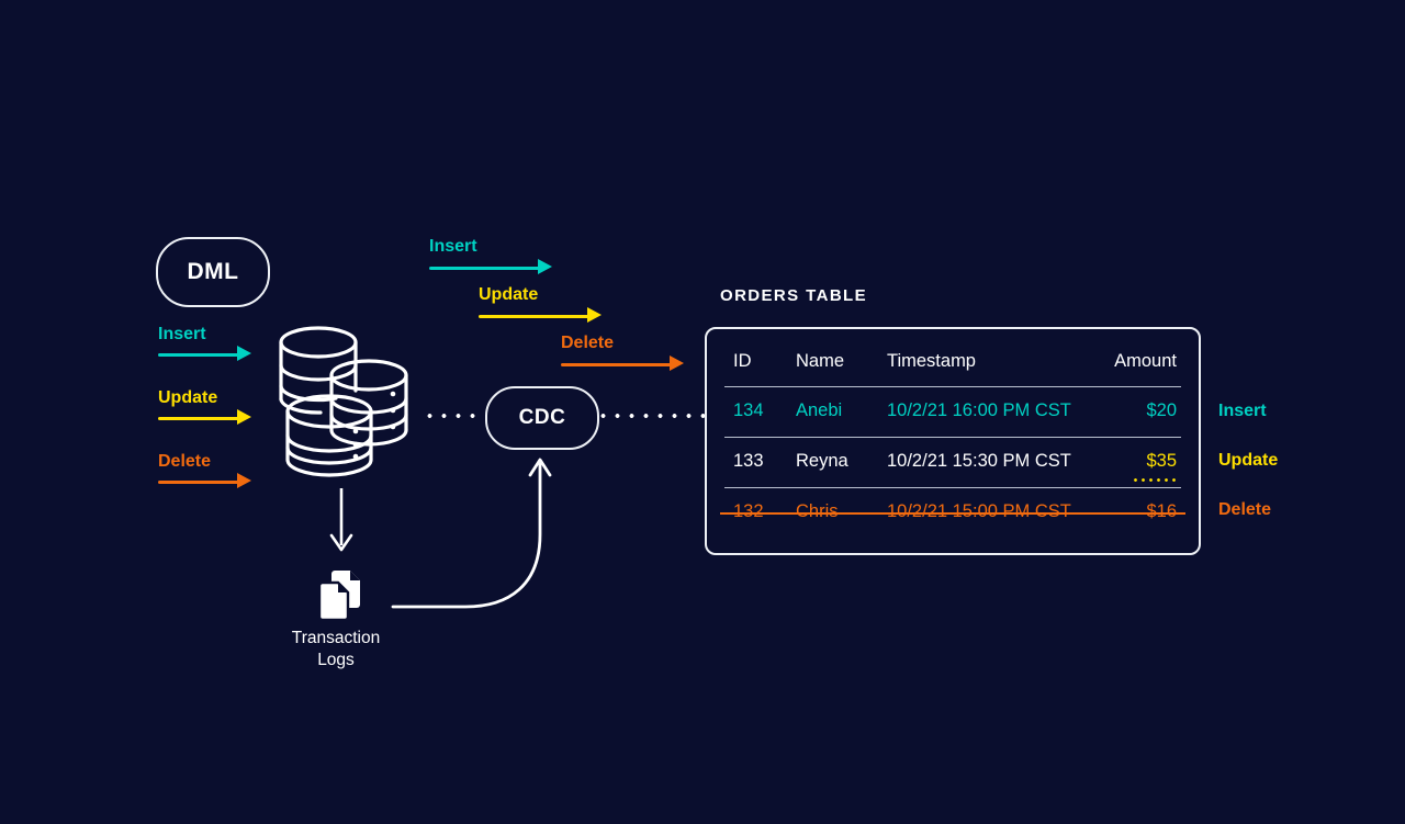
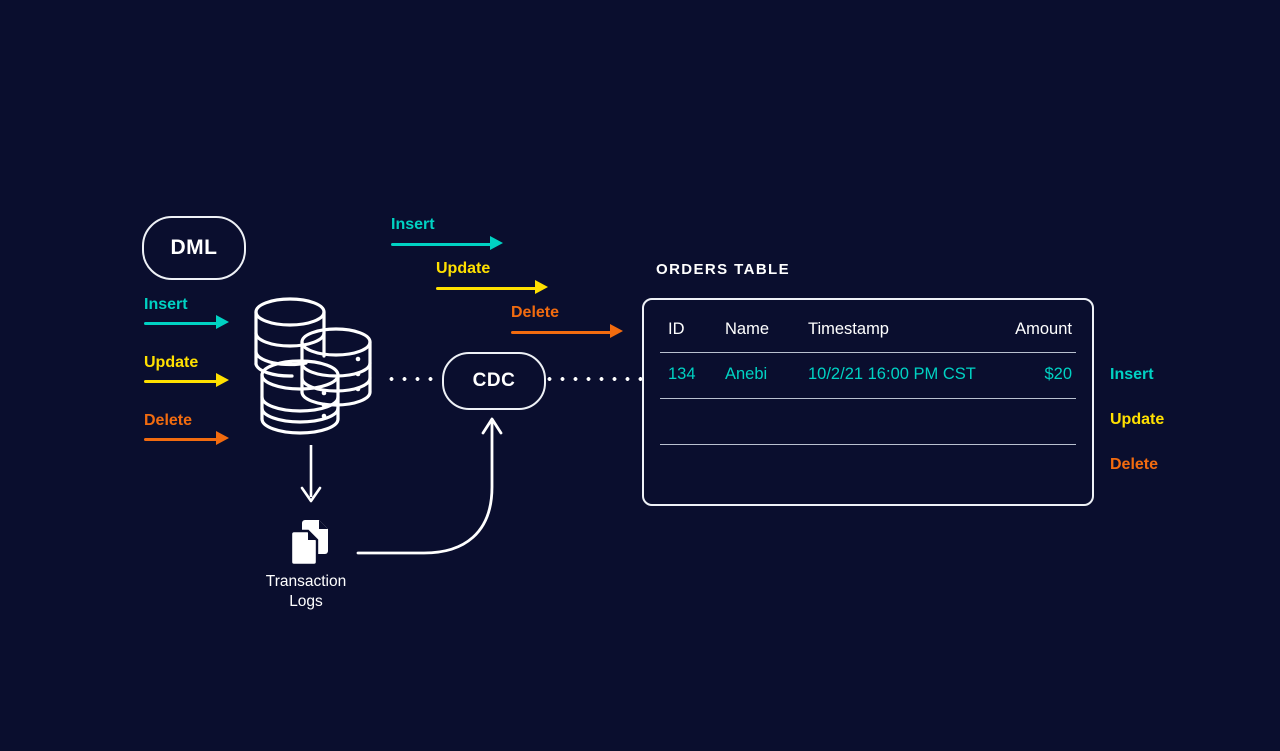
  DML
  Insert
  Update
  Delete
  CDC
  Insert
  Update
  Delete
  Transaction
  Logs
  ORDERS TABLE
  ID
  Name
  Timestamp
  Amount
  134
  Anebi
  10/2/21 16:00 PM CST
  $20
- 133
- Reyna
- 10/2/21 15:30 PM CST
- $35
- 132
- Chris
- 10/2/21 15:00 PM CST
- $16
  Insert
  Update
  Delete
